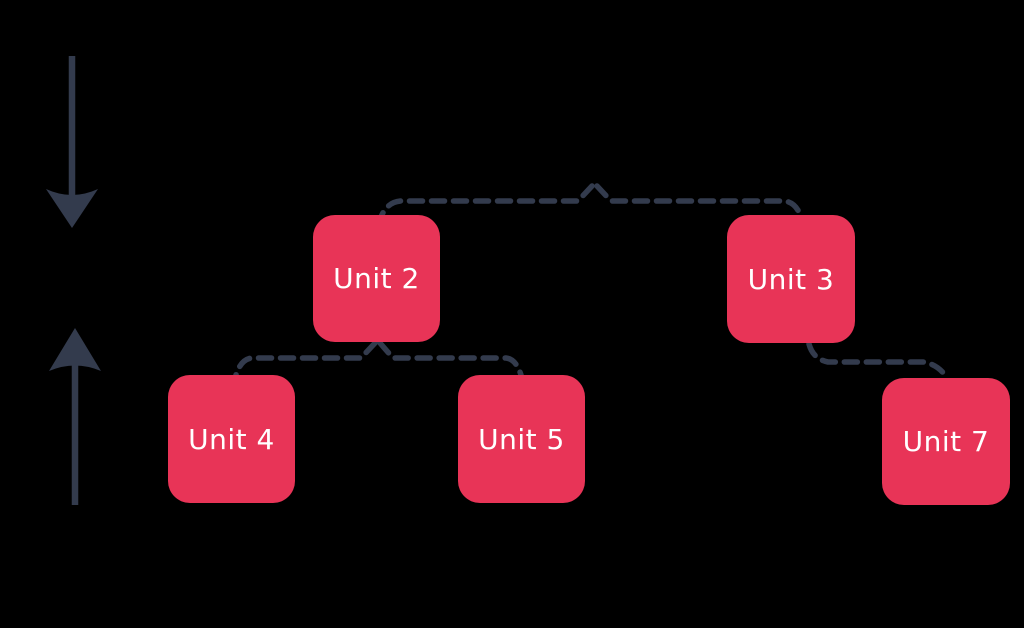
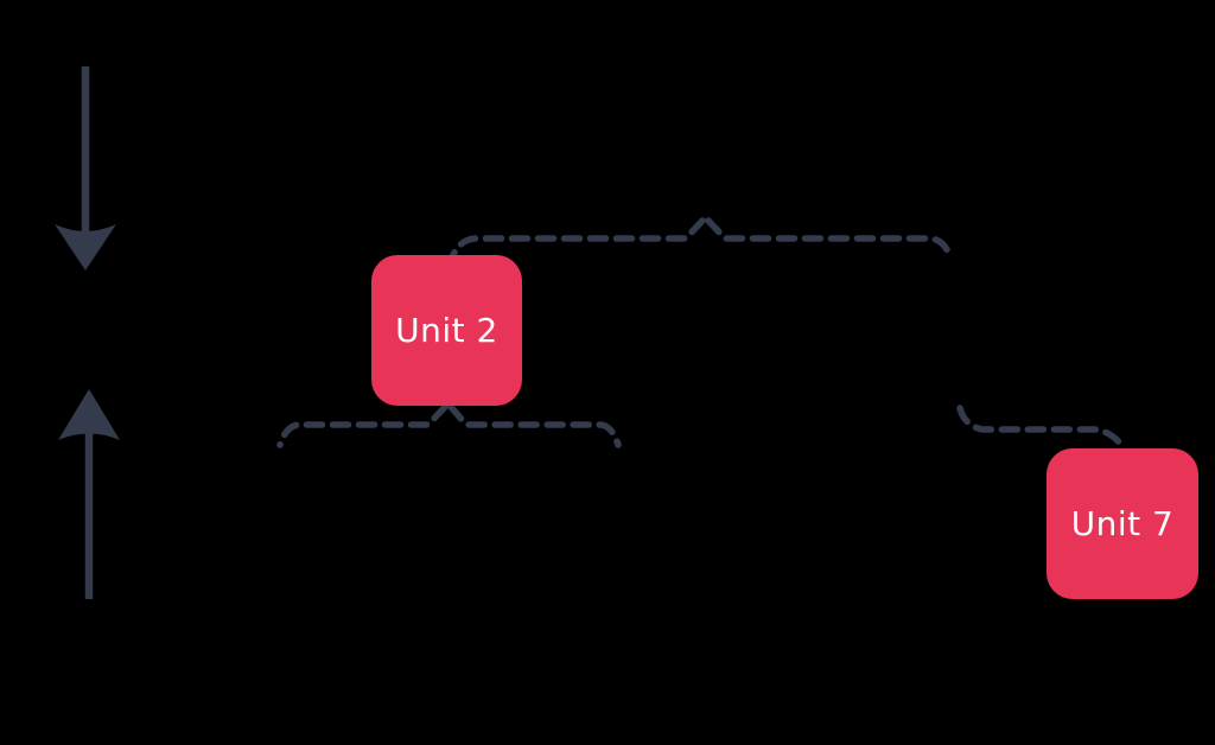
  Unit 2
- Unit 3
- Unit 4
- Unit 5
  Unit 7
